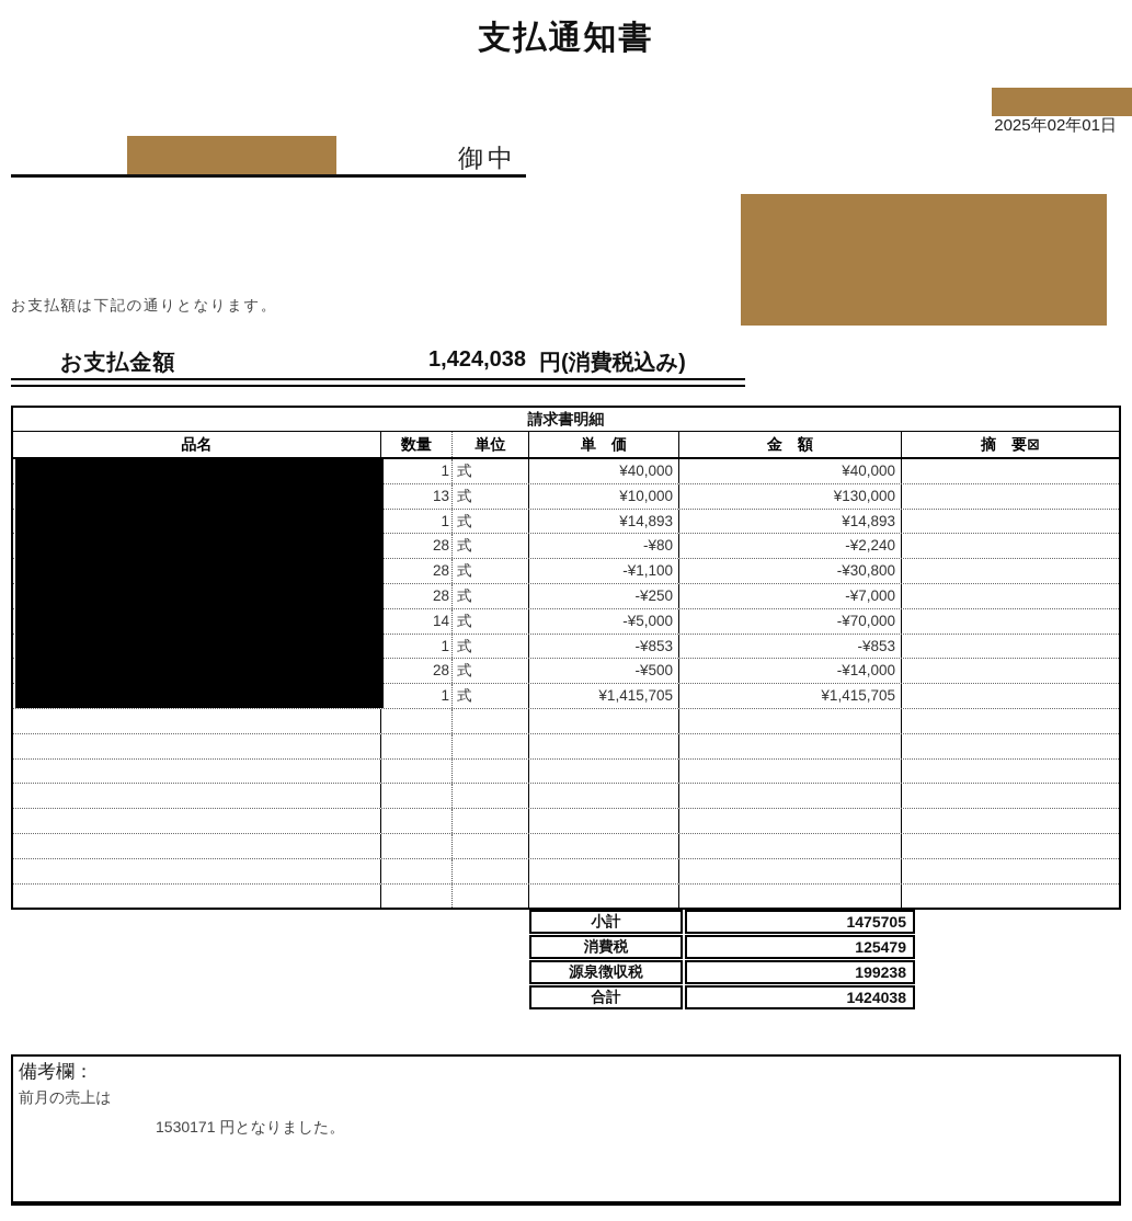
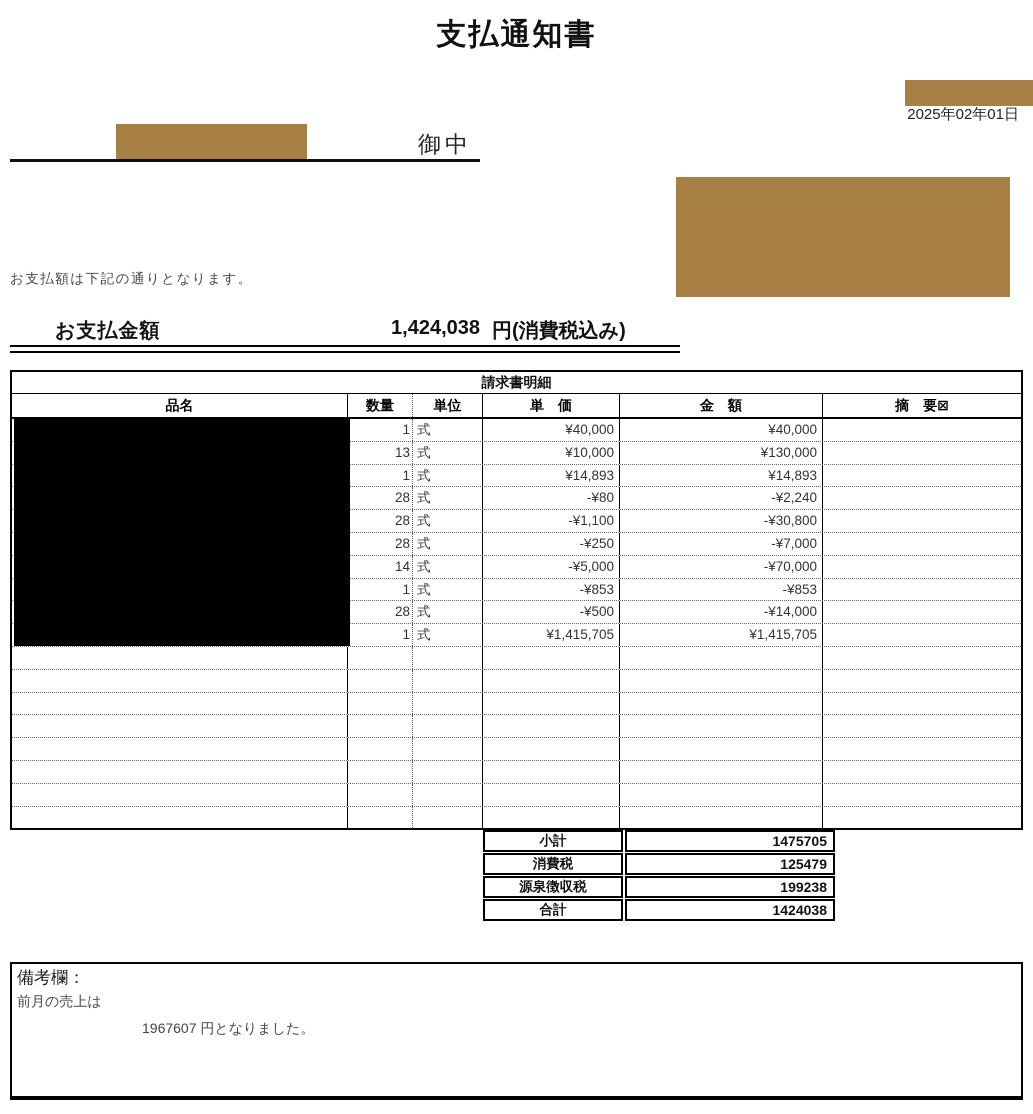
  支払通知書
  2025年02年01日
  御中
  お支払額は下記の通りとなります。
  お支払金額
  1,424,038
  円(消費税込み)
  請求書明細
  品名
  数量
  単位
  単 価
  金 額
  摘 要⊠
  1
  式
  ¥40,000
  ¥40,000
  13
  式
  ¥10,000
  ¥130,000
  1
  式
  ¥14,893
  ¥14,893
  28
  式
  -¥80
  -¥2,240
  28
  式
  -¥1,100
  -¥30,800
  28
  式
  -¥250
  -¥7,000
  14
  式
  -¥5,000
  -¥70,000
  1
  式
  -¥853
  -¥853
  28
  式
  -¥500
  -¥14,000
  1
  式
  ¥1,415,705
  ¥1,415,705
  小計
  1475705
  消費税
  125479
  源泉徴収税
  199238
  合計
  1424038
  備考欄：
  前月の売上は
- 1530171 円となりました。
+ 1967607 円となりました。
